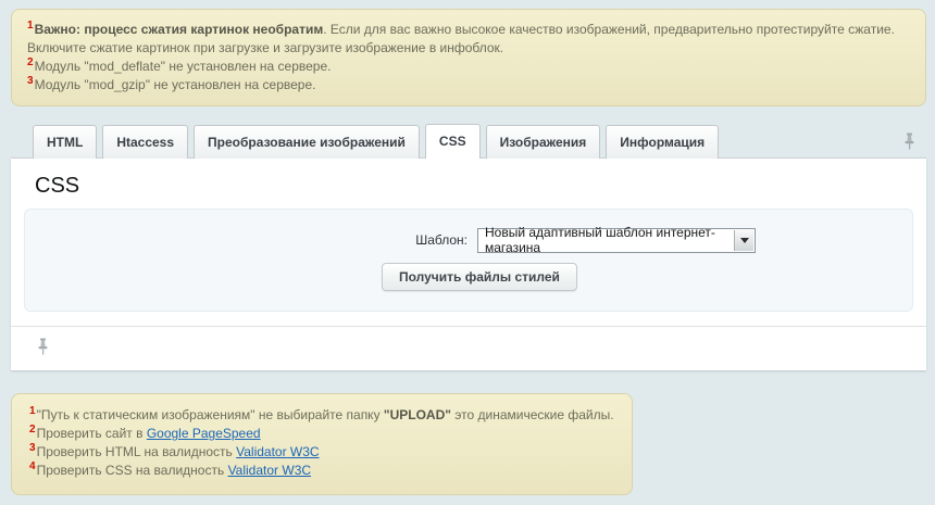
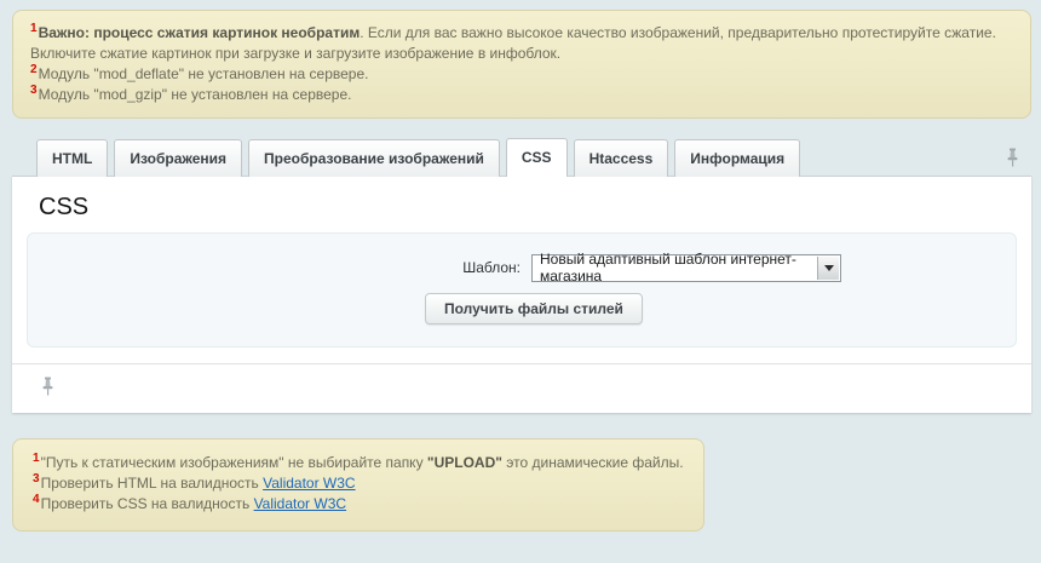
  1Важно: процесс сжатия картинок необратим. Если для вас важно высокое качество изображений, предварительно протестируйте сжатие. Включите сжатие картинок при загрузке и загрузите изображение в инфоблок.
  2Модуль "mod_deflate" не установлен на сервере.
  3Модуль "mod_gzip" не установлен на сервере.
  HTML
- Htaccess
+ Изображения
  Преобразование изображений
  CSS
- Изображения
+ Htaccess
  Информация
  CSS
  Шаблон:
  Новый адаптивный шаблон интернет-магазина
  Получить файлы стилей
  1"Путь к статическим изображениям" не выбирайте папку "UPLOAD" это динамические файлы.
- 2Проверить сайт в Google PageSpeed
  3Проверить HTML на валидность Validator W3C
  4Проверить CSS на валидность Validator W3C
